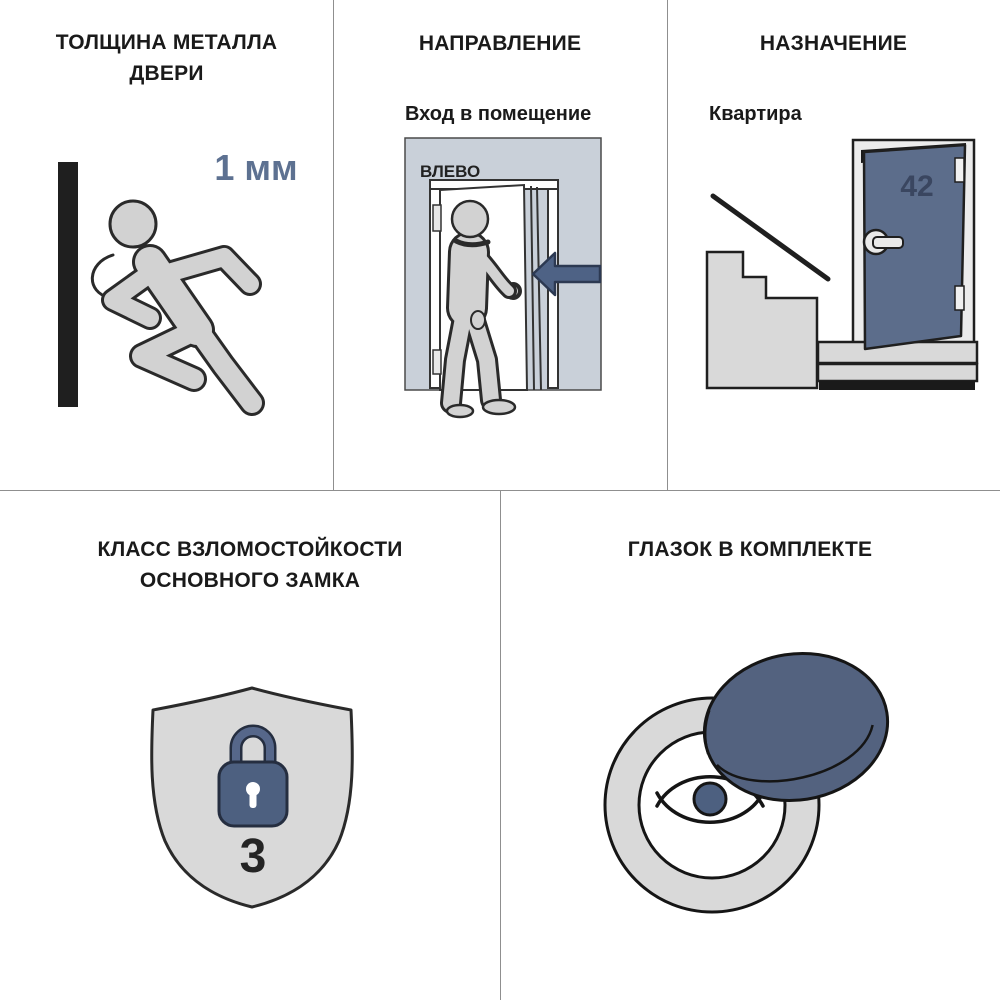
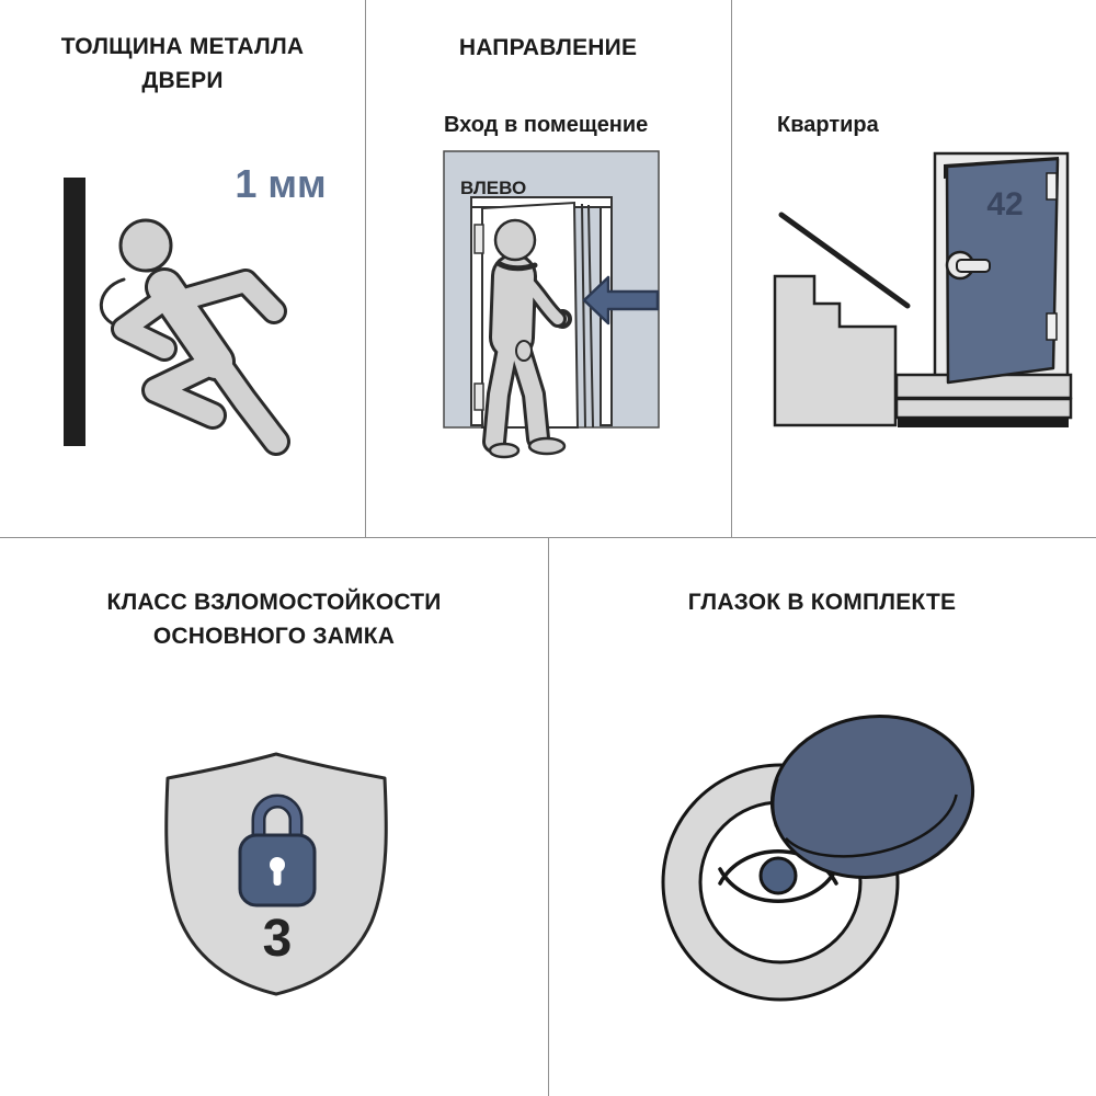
  ТОЛЩИНА МЕТАЛЛА
  ДВЕРИ
  1 мм
  НАПРАВЛЕНИЕ
  Вход в помещение
  ВЛЕВО
- НАЗНАЧЕНИЕ
  Квартира
  42
  КЛАСС ВЗЛОМОСТОЙКОСТИ
  ОСНОВНОГО ЗАМКА
  3
  ГЛАЗОК В КОМПЛЕКТЕ
